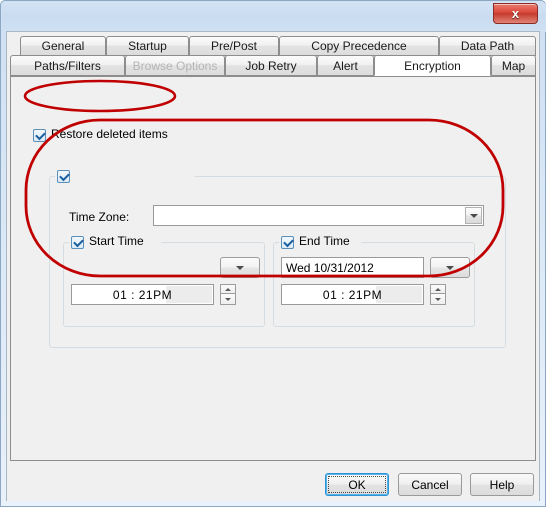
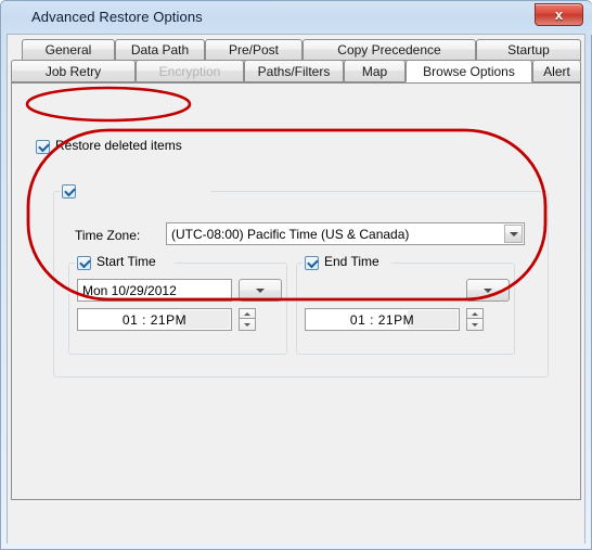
+ Advanced Restore Options
  x
  General
- Startup
+ Data Path
  Pre/Post
  Copy Precedence
- Data Path
+ Startup
- Paths/Filters
+ Job Retry
- Browse Options
+ Encryption
- Job Retry
+ Paths/Filters
- Alert
+ Map
- Encryption
+ Browse Options
- Map
+ Alert
  estore deleted items
  Time Zone:
+ (UTC-08:00) Pacific Time (US & Canada)
  Start Time
+ Mon 10/29/2012
  01 : 21PM
  End Time
- Wed 10/31/2012
  01 : 21PM
- OK
- Cancel
- Help
